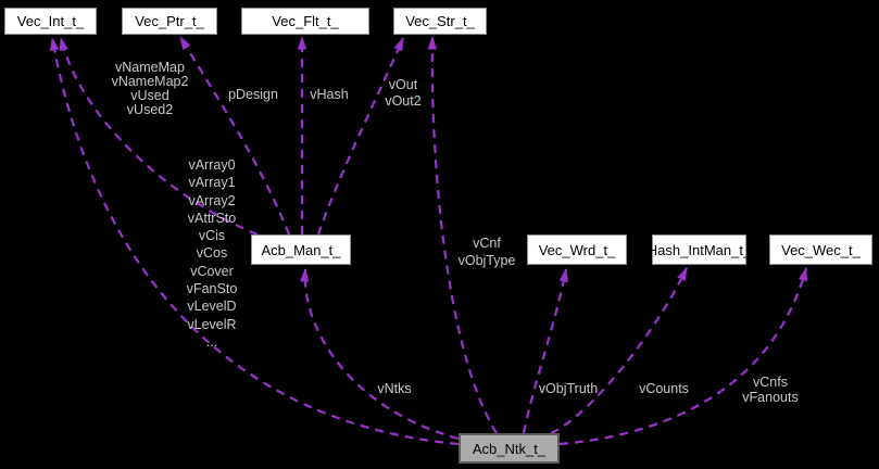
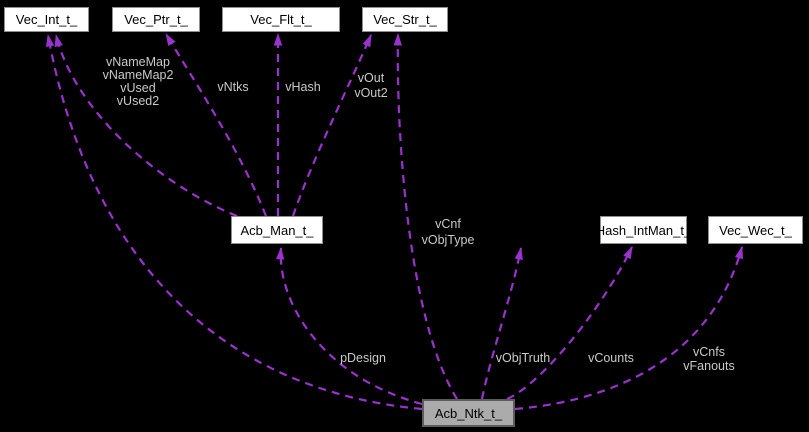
  Vec_Int_t_
  Vec_Ptr_t_
  Vec_Flt_t_
  Vec_Str_t_
  Acb_Man_t_
- Vec_Wrd_t_
  Hash_IntMan_t_
  Vec_Wec_t_
  Acb_Ntk_t_
  vNameMap
  vNameMap2
  vUsed
  vUsed2
- pDesign
+ vNtks
  vHash
  vOut
  vOut2
- vArray0
- vArray1
- vArray2
- vAttrSto
- vCis
- vCos
- vCover
- vFanSto
- vLevelD
- vLevelR
- ...
  vCnf
  vObjType
- vNtks
+ pDesign
  vObjTruth
  vCounts
  vCnfs
  vFanouts
